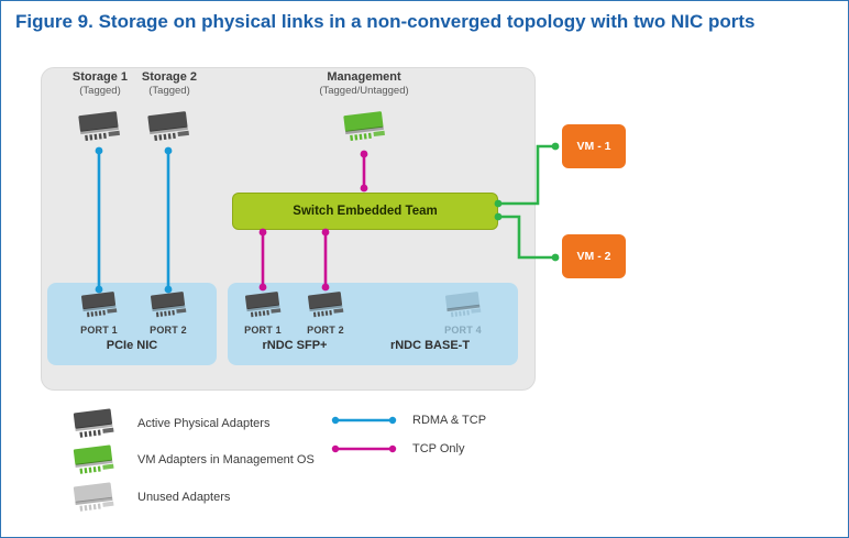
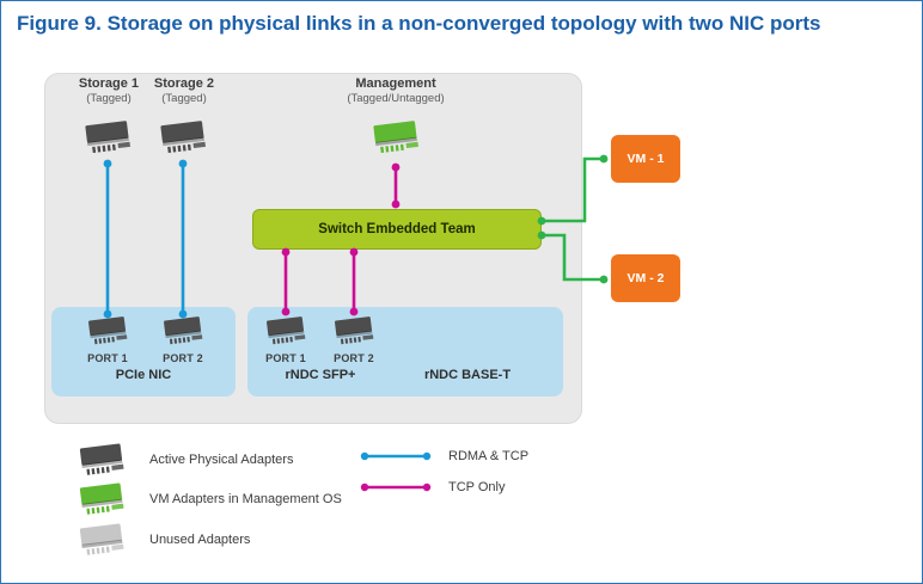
  Figure 9. Storage on physical links in a non-converged topology with two NIC ports
  Switch Embedded Team
  VM - 1
  VM - 2
  Storage 1
  (Tagged)
  Storage 2
  (Tagged)
  Management
  (Tagged/Untagged)
  PORT 1
  PORT 2
  PORT 1
  PORT 2
- PORT 4
  PCIe NIC
  rNDC SFP+
  rNDC BASE-T
  Active Physical Adapters
  VM Adapters in Management OS
  Unused Adapters
  RDMA & TCP
  TCP Only
